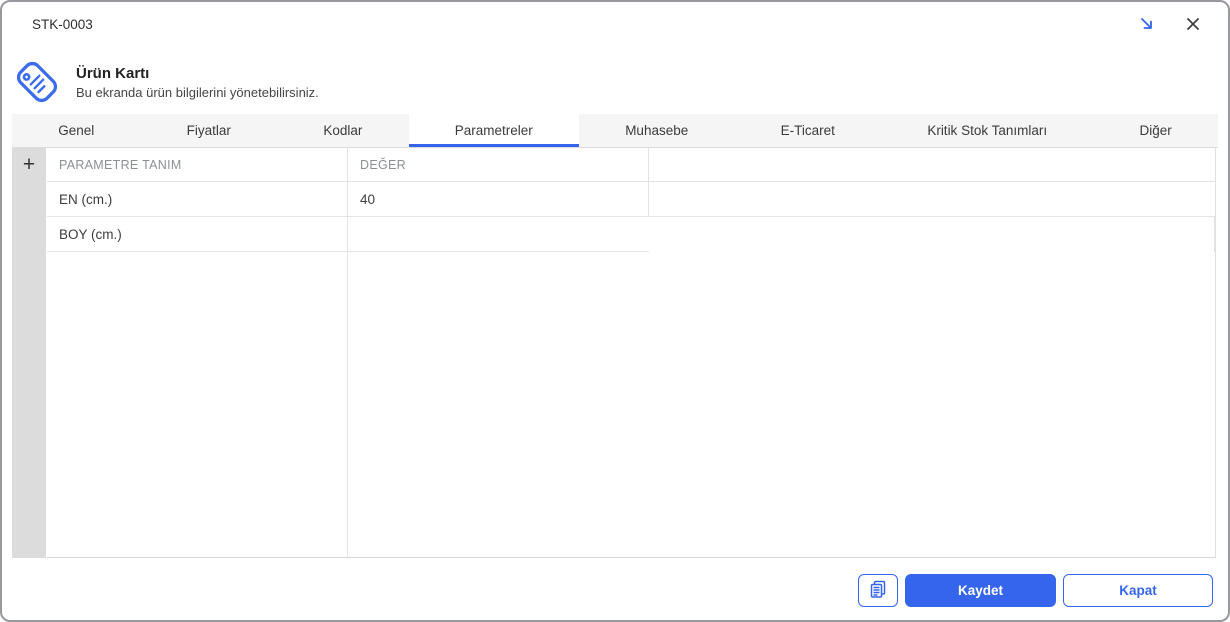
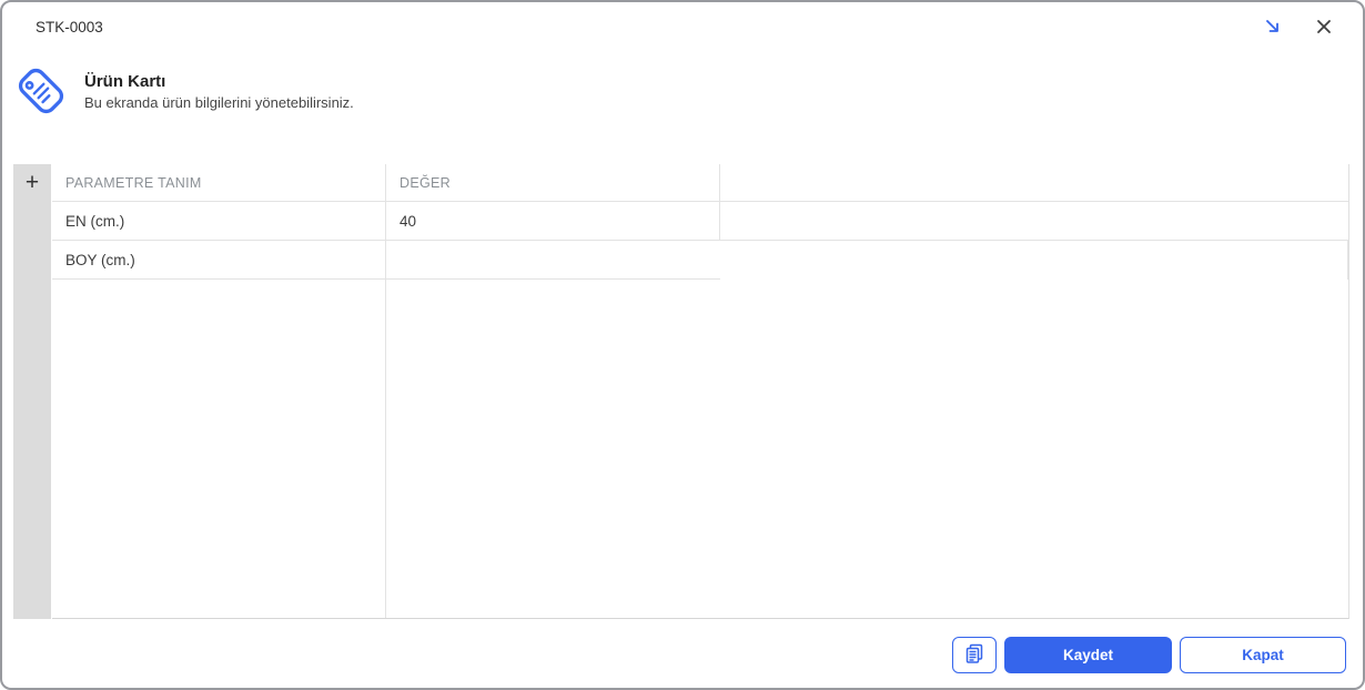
  STK-0003
  Ürün Kartı
  Bu ekranda ürün bilgilerini yönetebilirsiniz.
- Genel
- Fiyatlar
- Kodlar
- Parametreler
- Muhasebe
- E-Ticaret
- Kritik Stok Tanımları
- Diğer
  +
  PARAMETRE TANIM
  DEĞER
  EN (cm.)
  40
  BOY (cm.)
  Kaydet
  Kapat
